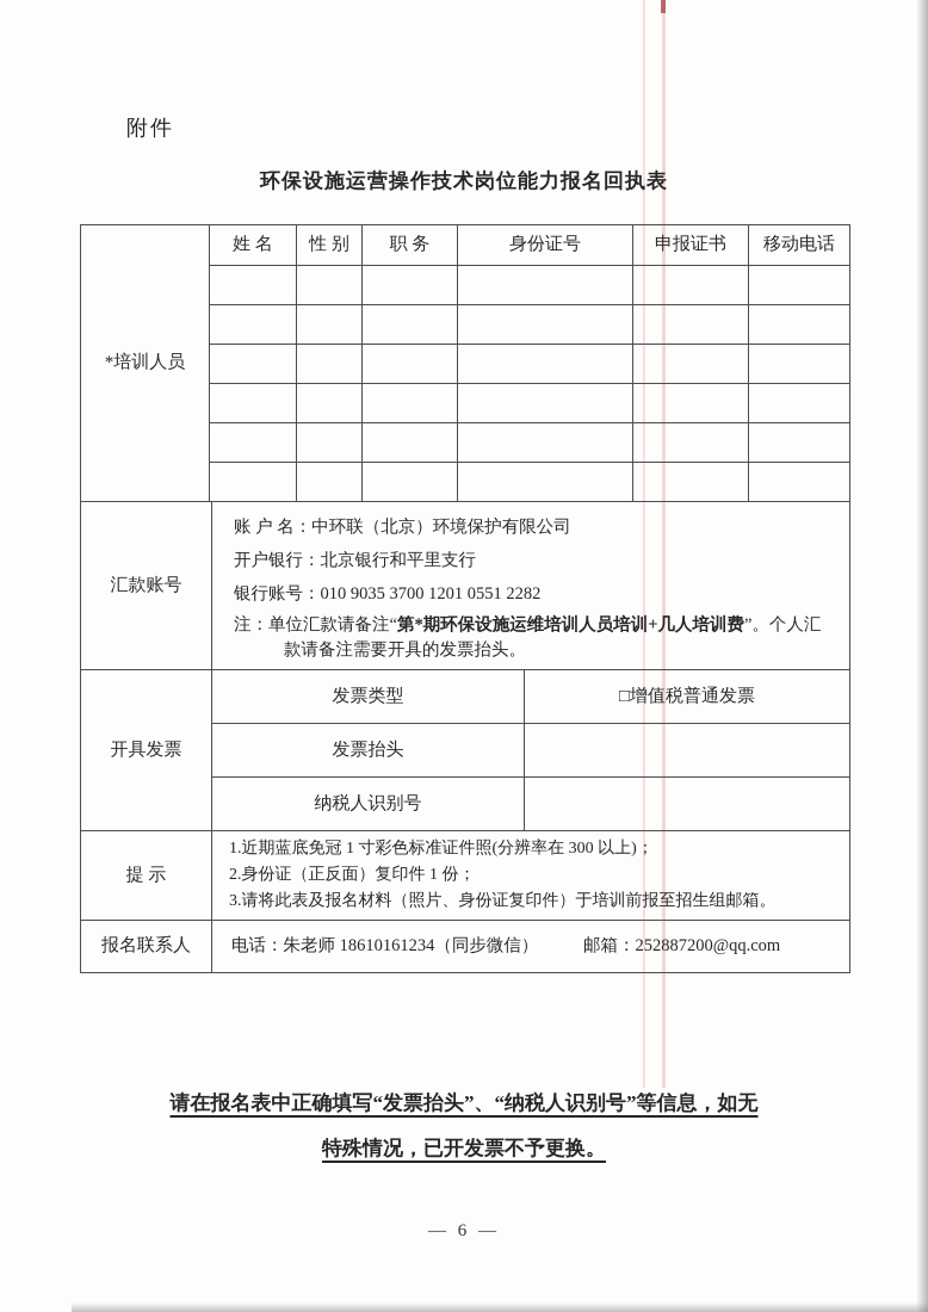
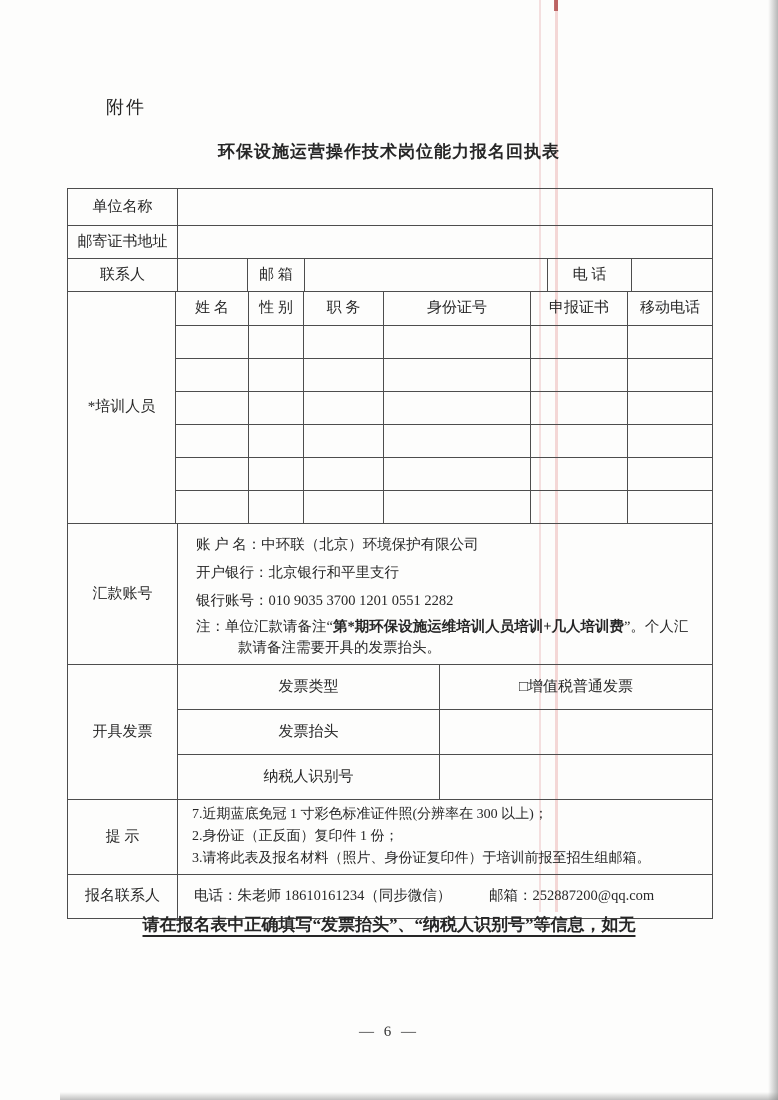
  附件
  环保设施运营操作技术岗位能力报名回执表
+ 单位名称
+ 邮寄证书地址
+ 联系人		邮 箱		电 话
  *培训人员	姓 名	性 别	职 务	身份证号	申报证书	移动电话
  汇款账号	账 户 名：中环联（北京）环境保护有限公司 开户银行：北京银行和平里支行 银行账号：010 9035 3700 1201 0551 2282 注：单位汇款请备注“第*期环保设施运维培训人员培训+几人培训费”。个人汇款请备注需要开具的发票抬头。
  开具发票	发票类型	□增值税普通发票
  发票抬头
  纳税人识别号
- 提 示	1.近期蓝底免冠 1 寸彩色标准证件照(分辨率在 300 以上)； 2.身份证（正反面）复印件 1 份； 3.请将此表及报名材料（照片、身份证复印件）于培训前报至招生组邮箱。
+ 提 示	7.近期蓝底免冠 1 寸彩色标准证件照(分辨率在 300 以上)； 2.身份证（正反面）复印件 1 份； 3.请将此表及报名材料（照片、身份证复印件）于培训前报至招生组邮箱。
  报名联系人	电话：朱老师 18610161234（同步微信） 邮箱：252887200@qq.com
  请在报名表中正确填写“发票抬头”、“纳税人识别号”等信息，如无
- 特殊情况，已开发票不予更换。
  — 6 —
